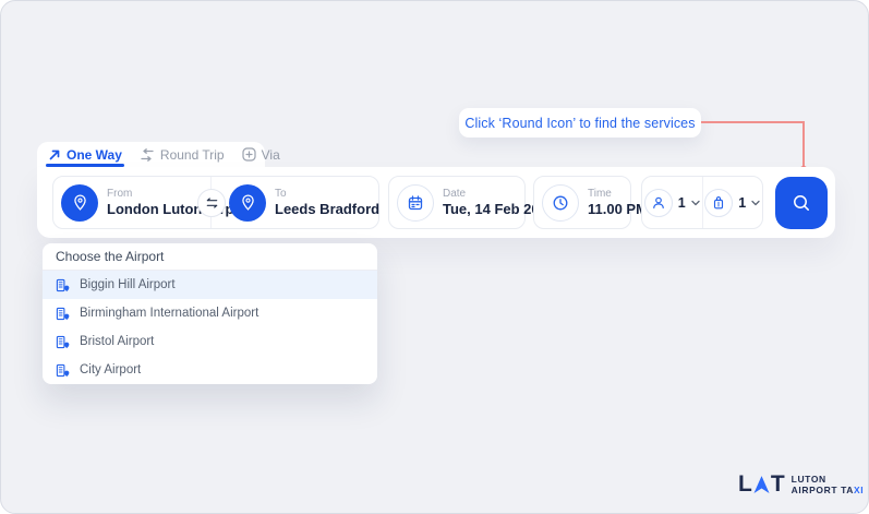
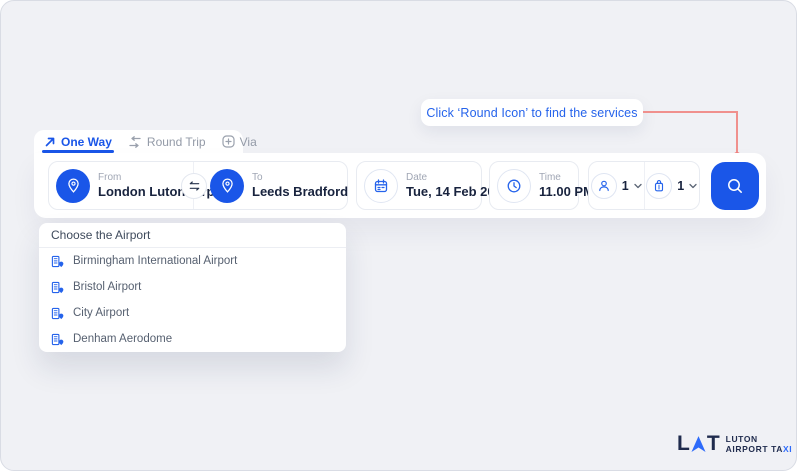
  Click ‘Round Icon’ to find the services
  One Way
  Round Trip
  Via
  From
  To
  Leeds Bradford
  Date
  Tue, 14 Feb 2
  Time
  11.00 P
  1
  1
  Choose the Airport
- Biggin Hill Airport
  Birmingham International Airport
  Bristol Airport
  City Airport
+ Denham Aerodome
  L
  T
  LUTON
  AIRPORT TAXI
